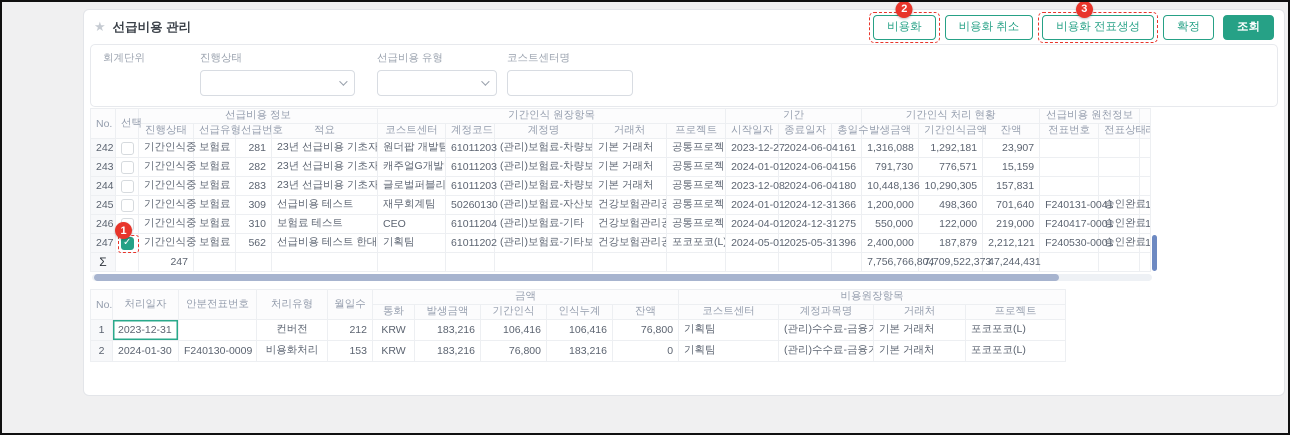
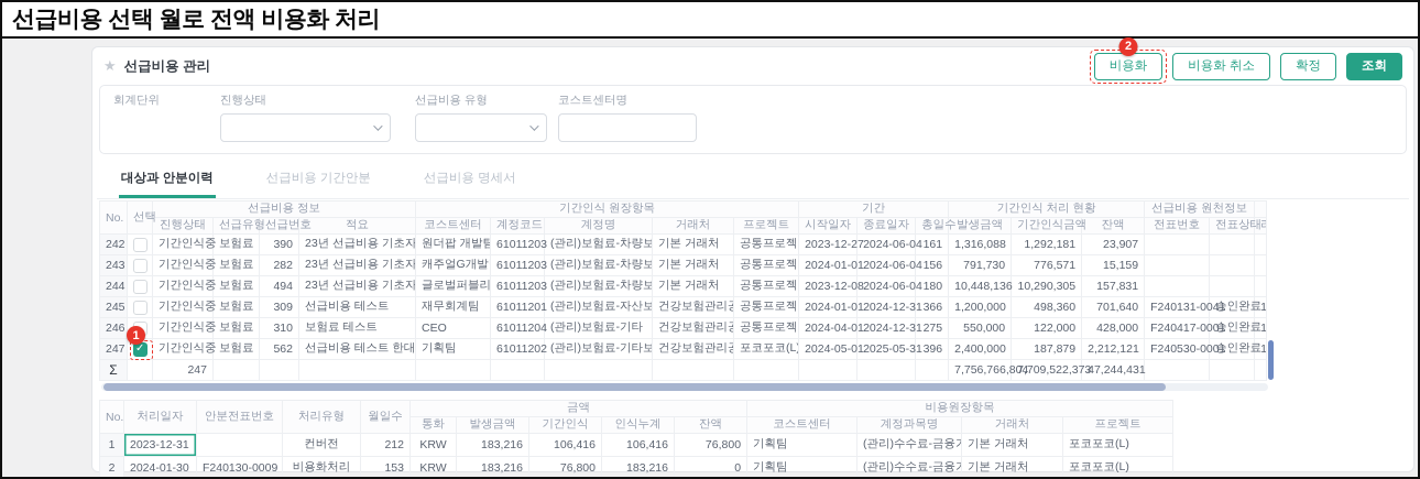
+ 선급비용 선택 월로 전액 비용화 처리
  ★
  선급비용 관리
  비용화
  2
  비용화 취소
- 비용화 전표생성
- 3
  확정
  조회
  회계단위
  진행상태
  선급비용 유형
  코스트센터명
+ 대상과 안분이력
+ 선급비용 기간안분
+ 선급비용 명세서
  No.	선택	선급비용 정보	기간인식 원장항목	기간	기간인식 처리 현황	선급비용 원천정보
  진행상태	선급유형	선급번호	적요	코스트센터	계정코드	계정명	거래처	프로젝트	시작일자	종료일자	총일수	발생금액	기간인식금액	잔액	전표번호	전표상태	라
- 242		기간인식중	보험료	281	23년 선급비용 기초자	원더팝 개발팀	61011203	(관리)보험료-차량보	기본 거래처	공통프로젝	2023-12-27	2024-06-04	161	1,316,088	1,292,181	23,907
+ 242		기간인식중	보험료	390	23년 선급비용 기초자	원더팝 개발팀	61011203	(관리)보험료-차량보	기본 거래처	공통프로젝	2023-12-27	2024-06-04	161	1,316,088	1,292,181	23,907
  243		기간인식중	보험료	282	23년 선급비용 기초자	캐주얼G개발	61011203	(관리)보험료-차량보	기본 거래처	공통프로젝	2024-01-01	2024-06-04	156	791,730	776,571	15,159
- 244		기간인식중	보험료	283	23년 선급비용 기초자	글로벌퍼블리	61011203	(관리)보험료-차량보	기본 거래처	공통프로젝	2023-12-08	2024-06-04	180	10,448,136	10,290,305	157,831
+ 244		기간인식중	보험료	494	23년 선급비용 기초자	글로벌퍼블리	61011203	(관리)보험료-차량보	기본 거래처	공통프로젝	2023-12-08	2024-06-04	180	10,448,136	10,290,305	157,831
- 245		기간인식중	보험료	309	선급비용 테스트	재무회계팀	50260130	(관리)보험료-자산보	건강보험관리공	공통프로젝	2024-01-01	2024-12-31	366	1,200,000	498,360	701,640	F240131-00	승인완료	1
+ 245		기간인식중	보험료	309	선급비용 테스트	재무회계팀	61011201	(관리)보험료-자산보	건강보험관리공	공통프로젝	2024-01-01	2024-12-31	366	1,200,000	498,360	701,640	F240131-00	승인완료	1
- 246		기간인식중	보험료	310	보험료 테스트	CEO	61011204	(관리)보험료-기타	건강보험관리공	공통프로젝	2024-04-01	2024-12-31	275	550,000	122,000	219,000	F240417-00	승인완료	1
+ 246		기간인식중	보험료	310	보험료 테스트	CEO	61011204	(관리)보험료-기타	건강보험관리공	공통프로젝	2024-04-01	2024-12-31	275	550,000	122,000	428,000	F240417-00	승인완료	1
  247	1	기간인식중	보험료	562	선급비용 테스트 한대	기획팀	61011202	(관리)보험료-기타보	건강보험관리공	포코포코(L)	2024-05-01	2025-05-31	396	2,400,000	187,879	2,212,121	F240530-00	승인완료	1
  Σ		247												7,756,766,8	7,709,522,37	47,244,431
  No.	처리일자	안분전표번호	처리유형	월일수	금액	비용원장항목
  통화	발생금액	기간인식	인식누계	잔액	코스트센터	계정과목명	거래처	프로젝트
  1	2023-12-31		컨버전	212	KRW	183,216	106,416	106,416	76,800	기획팀	(관리)수수료-금융기	기본 거래처	포코포코(L)
  2	2024-01-30	F240130-0009	비용화처리	153	KRW	183,216	76,800	183,216	0	기획팀	(관리)수수료-금융기	기본 거래처	포코포코(L)
